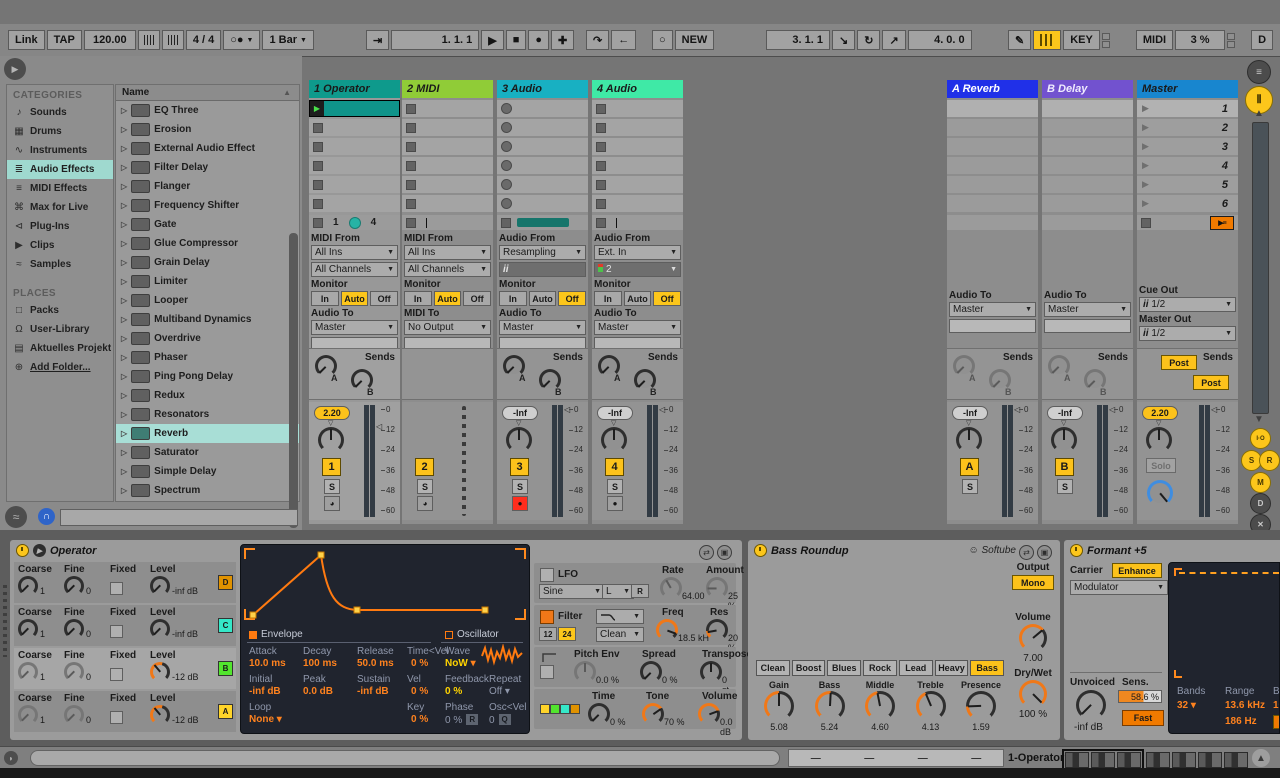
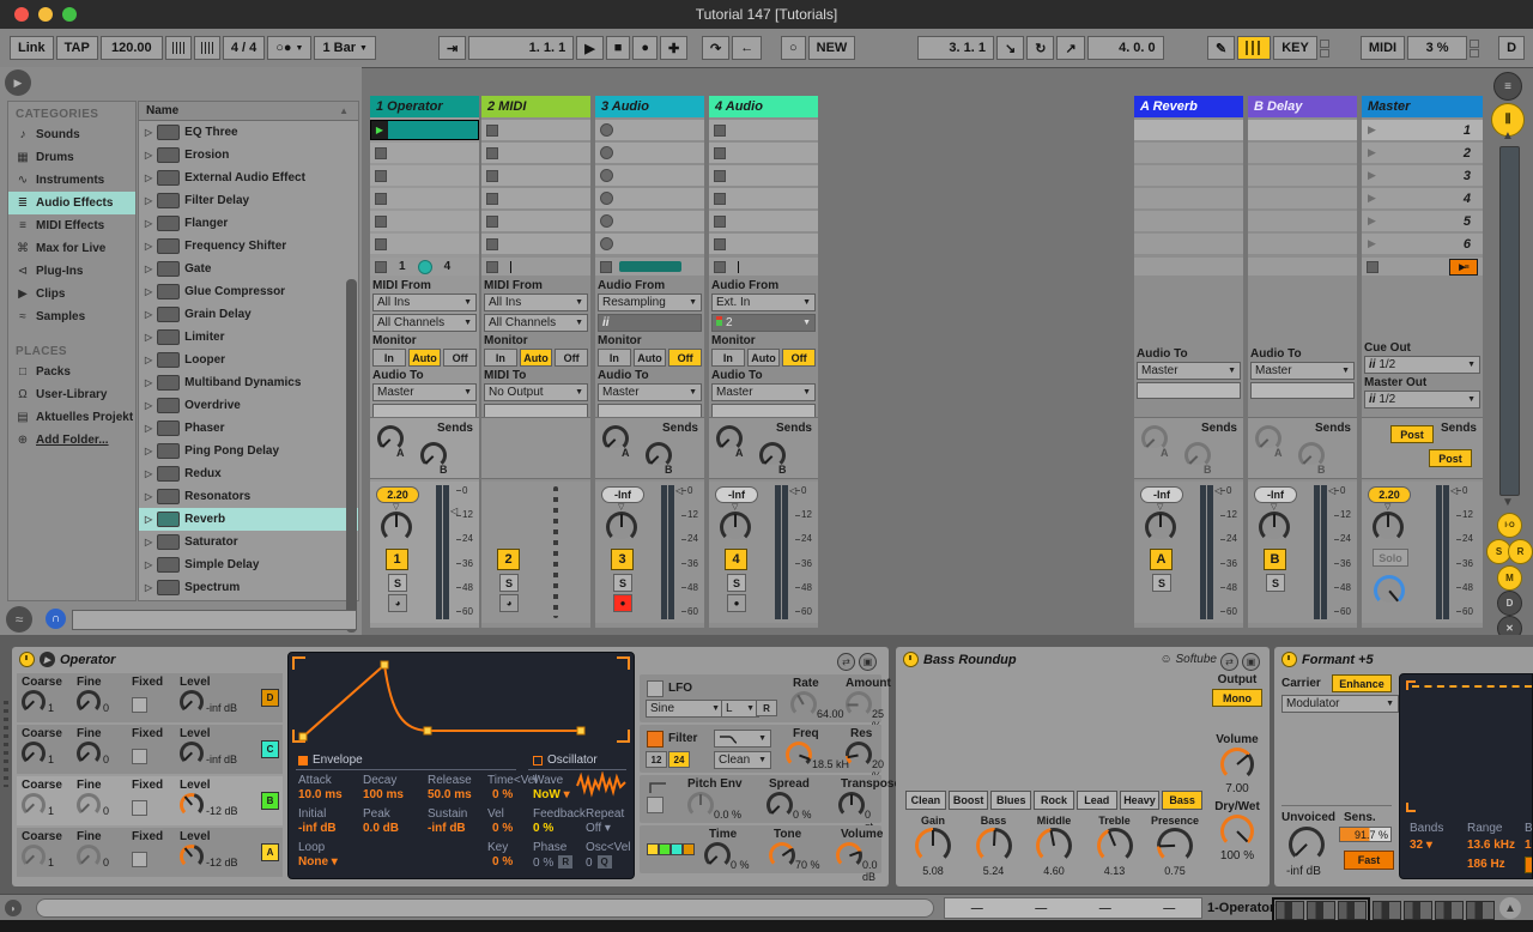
+ Tutorial 147 [Tutorials]
  Link
  TAP
  120.00
  4 / 4
  ○●
  1 Bar
  ⇥
  1. 1. 1
  ▶
  ■
  ●
  ✚
  ↷
  ←
  ○
  NEW
  3. 1. 1
  ↘
  ↻
  ↗
  4. 0. 0
  ✎
  KEY
  MIDI
  3 %
  D
  ▶
  CATEGORIES
  ♪
  Sounds
  ▦
  Drums
  ∿
  Instruments
  ≣
  Audio Effects
  ≡
  MIDI Effects
  ⌘
  Max for Live
  ⊲
  Plug-Ins
  ▶
  Clips
  ≈
  Samples
  PLACES
  □
  Packs
  Ω
  User-Library
  ▤
  Aktuelles Projekt
  ⊕
  Add Folder...
  Name
  ▲
  ▷
  EQ Three
  ▷
  Erosion
  ▷
  External Audio Effect
  ▷
  Filter Delay
  ▷
  Flanger
  ▷
  Frequency Shifter
  ▷
  Gate
  ▷
  Glue Compressor
  ▷
  Grain Delay
  ▷
  Limiter
  ▷
  Looper
  ▷
  Multiband Dynamics
  ▷
  Overdrive
  ▷
  Phaser
  ▷
  Ping Pong Delay
  ▷
  Redux
  ▷
  Resonators
  ▷
  Reverb
  ▷
  Saturator
  ▷
  Simple Delay
  ▷
  Spectrum
  ≈
  ∩
  1 Operator
  ▶
  1
  4
  MIDI From
  All Ins
  All Channels
  Monitor
  In
  Auto
  Off
  Audio To
  Master
  Sends
  A
  B
  2.20
  1
  S
  ◕
  ◁
  0
  12
  24
  36
  48
  60
  2 MIDI
  MIDI From
  All Ins
  All Channels
  Monitor
  In
  Auto
  Off
  MIDI To
  No Output
  2
  S
  ◕
  3 Audio
  Audio From
  Resampling
  ii
  Monitor
  In
  Auto
  Off
  Audio To
  Master
  Sends
  A
  B
  -Inf
  3
  S
  ●
  ◁
  0
  12
  24
  36
  48
  60
  4 Audio
  Audio From
  Ext. In
  2
  Monitor
  In
  Auto
  Off
  Audio To
  Master
  Sends
  A
  B
  -Inf
  4
  S
  ●
  ◁
  0
  12
  24
  36
  48
  60
  A Reverb
  Audio To
  Master
  Sends
  A
  B
  -Inf
  A
  S
  ◁
  0
  12
  24
  36
  48
  60
  B Delay
  Audio To
  Master
  Sends
  A
  B
  -Inf
  B
  S
  ◁
  0
  12
  24
  36
  48
  60
  Master
  ▶
  1
  ▶
  2
  ▶
  3
  ▶
  4
  ▶
  5
  ▶
  6
  Cue Out
  ii 1/2
  Master Out
  ii 1/2
  Sends
  Post
  Post
  2.20
  Solo
  ◁
  0
  12
  24
  36
  48
  60
  ≡
  ⫴
  ▲
  ▼
  S
  R
  M
  D
  ✕
  Operator
  ⇄
  ▣
  Coarse
  1
  Fine
  0
  Fixed
  Level
  -inf dB
  D
  Coarse
  1
  Fine
  0
  Fixed
  Level
  -inf dB
  C
  Coarse
  1
  Fine
  0
  Fixed
  Level
  -12 dB
  B
  Coarse
  1
  Fine
  0
  Fixed
  Level
  -12 dB
  A
  Envelope
  Oscillator
  Attack
  Decay
  Release
  Time<Vel
  10.0 ms
  100 ms
  50.0 ms
  0 %
  Initial
  Peak
  Sustain
  Vel
  -inf dB
  0.0 dB
  -inf dB
  0 %
  Loop
  Key
  None ▾
  0 %
  Wave
  NoW ▾
  Feedback
  Repeat
  0 %
  Off ▾
  Phase
  Osc<Vel
  0 % R
  0 Q
  LFO
  Sine
  L
  R
  Rate
  64.00
  Amount
  Filter
  12
  24
  Clean
  Freq
  18.5 kH
  Res
  Pitch Env
  0.0 %
  Spread
  0 %
  Transpos
  Time
  0 %
  Tone
  70 %
  Volume
  0.0 dB
  Bass Roundup
  ☺ Softube
  ⇄
  ▣
  Clean
  Boost
  Blues
  Rock
  Lead
  Heavy
  Bass
  Gain
  5.08
  Bass
  5.24
  Middle
  4.60
  Treble
  4.13
  Presence
- 1.59
+ 0.75
  Output
  Mono
  Volume
  7.00
  Dry/Wet
  100 %
  Formant +5
  Carrier
  Enhance
  Modulator
  Unvoiced
  -inf dB
  Sens.
- 58.6 %
+ 91.7 %
  Fast
  Bands
  Range
  32 ▾
  13.6 kHz
  186 Hz
  ◗
  —
  —
  —
  —
  1-Operator
  ▲
